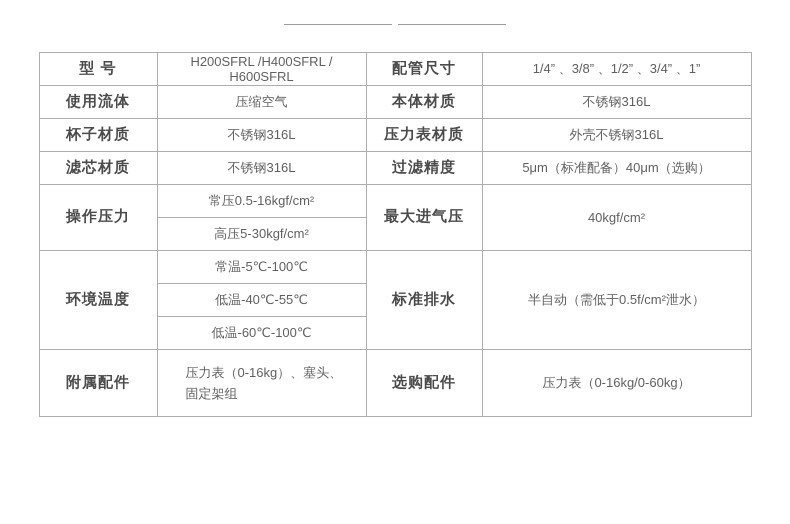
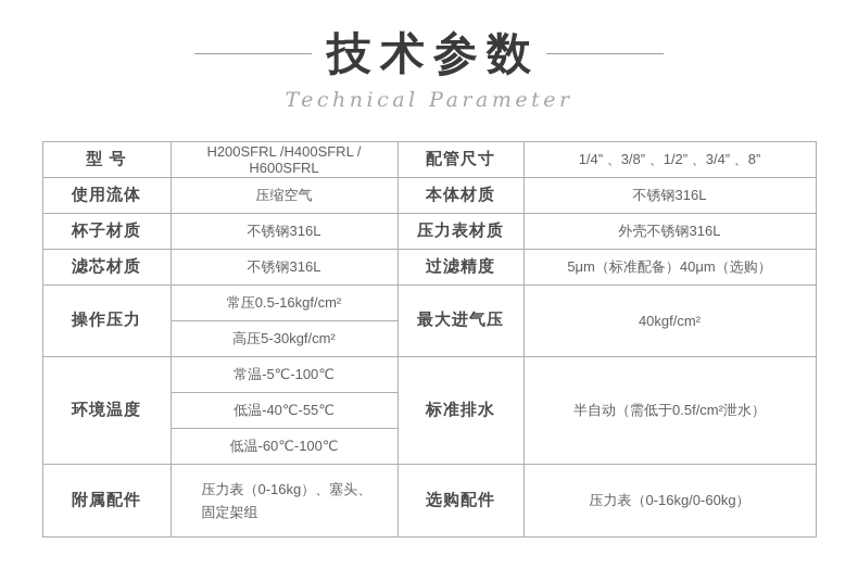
+ 技术参数
+ Technical Parameter
- 型 号	H200SFRL /H400SFRL / H600SFRL	配管尺寸	1/4” 、3/8” 、1/2” 、3/4” 、1”
+ 型 号	H200SFRL /H400SFRL / H600SFRL	配管尺寸	1/4” 、3/8” 、1/2” 、3/4” 、8”
  使用流体	压缩空气	本体材质	不锈钢316L
  杯子材质	不锈钢316L	压力表材质	外壳不锈钢316L
  滤芯材质	不锈钢316L	过滤精度	5μm（标准配备）40μm（选购）
  操作压力	常压0.5-16kgf/cm²	最大进气压	40kgf/cm²
  高压5-30kgf/cm²
  环境温度	常温-5℃-100℃	标准排水	半自动（需低于0.5f/cm²泄水）
  低温-40℃-55℃
  低温-60℃-100℃
  附属配件	压力表（0-16kg）、塞头、 固定架组	选购配件	压力表（0-16kg/0-60kg）
